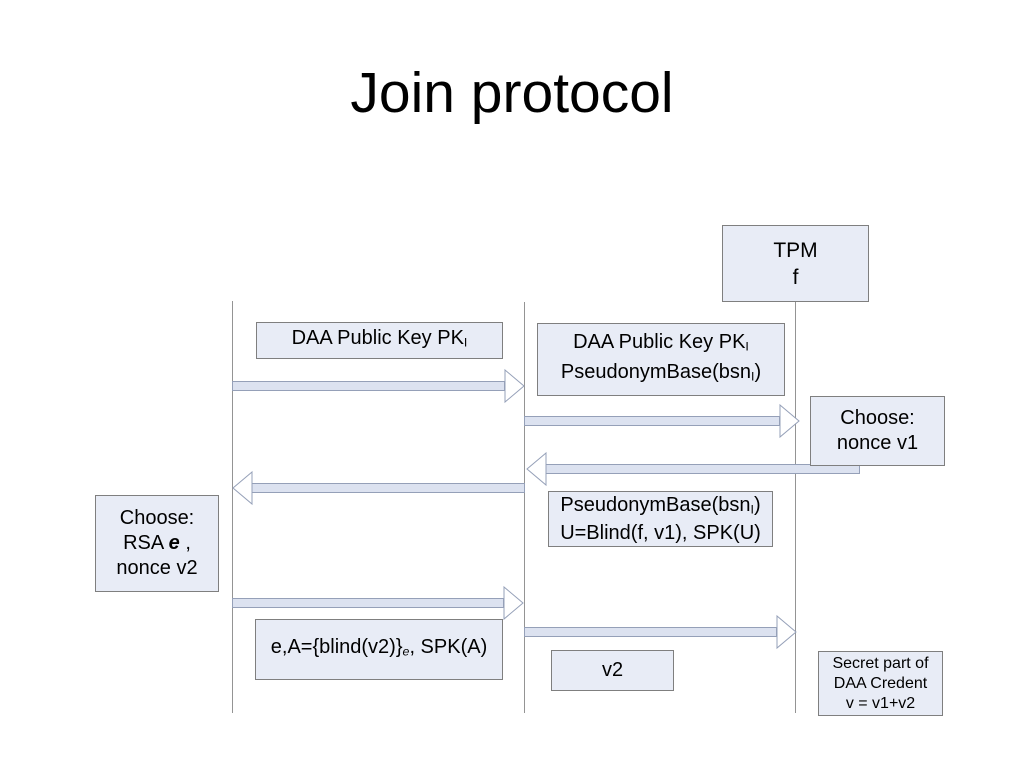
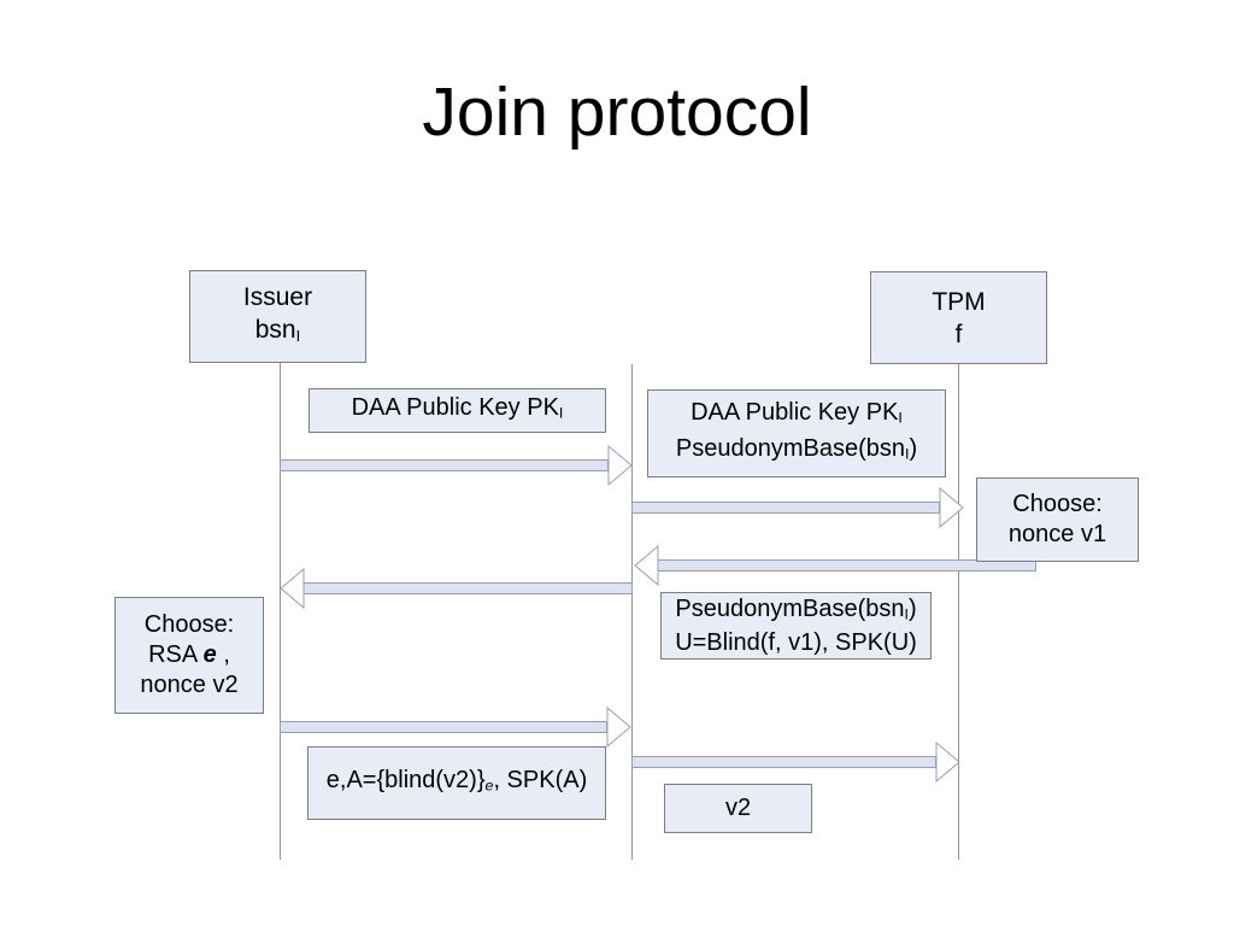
  Join protocol
+ Issuer
+ bsnI
  TPM
  f
  DAA Public Key PKI
  DAA Public Key PKI
  PseudonymBase(bsnI)
  Choose:
  nonce v1
  Choose:
  RSA e ,
  nonce v2
  PseudonymBase(bsnI)
  U=Blind(f, v1), SPK(U)
  e,A={blind(v2)}e, SPK(A)
  v2
- Secret part of
- DAA Credent
- v = v1+v2
